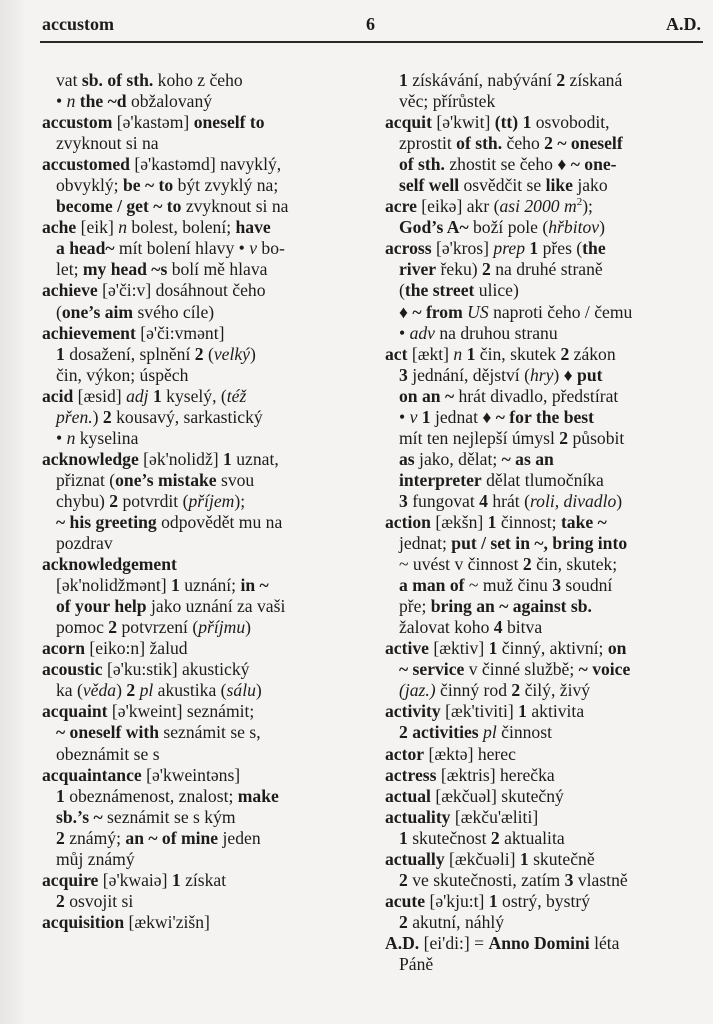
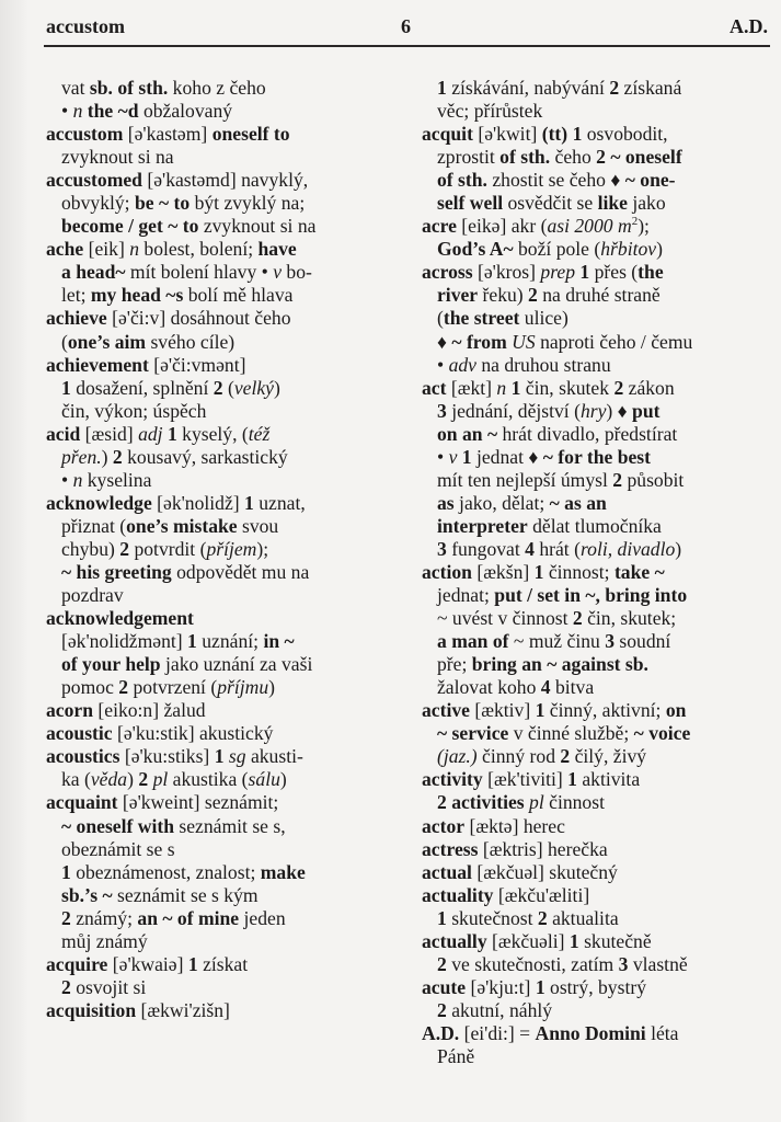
  accustom
  6
  A.D.
  vat sb. of sth. koho z čeho
  • n the ~d obžalovaný
  accustom [ə'kastəm] oneself to
  zvyknout si na
  accustomed [ə'kastəmd] navyklý,
  obvyklý; be ~ to být zvyklý na;
  become / get ~ to zvyknout si na
  ache [eik] n bolest, bolení; have
  a head~ mít bolení hlavy • v bo-
  let; my head ~s bolí mě hlava
  achieve [ə'či:v] dosáhnout čeho
  (one’s aim svého cíle)
  achievement [ə'či:vmənt]
  1 dosažení, splnění 2 (velký)
  čin, výkon; úspěch
  acid [æsid] adj 1 kyselý, (též
  přen.) 2 kousavý, sarkastický
  • n kyselina
  acknowledge [ək'nolidž] 1 uznat,
  přiznat (one’s mistake svou
  chybu) 2 potvrdit (příjem);
  ~ his greeting odpovědět mu na
  pozdrav
  acknowledgement
  [ək'nolidžmənt] 1 uznání; in ~
  of your help jako uznání za vaši
  pomoc 2 potvrzení (příjmu)
  acorn [eiko:n] žalud
  acoustic [ə'ku:stik] akustický
+ acoustics [ə'ku:stiks] 1 sg akusti-
  ka (věda) 2 pl akustika (sálu)
  acquaint [ə'kweint] seznámit;
  ~ oneself with seznámit se s,
  obeznámit se s
- acquaintance [ə'kweintəns]
  1 obeznámenost, znalost; make
  sb.’s ~ seznámit se s kým
  2 známý; an ~ of mine jeden
  můj známý
  acquire [ə'kwaiə] 1 získat
  2 osvojit si
  acquisition [ækwi'zišn]
  1 získávání, nabývání 2 získaná
  věc; přírůstek
  acquit [ə'kwit] (tt) 1 osvobodit,
  zprostit of sth. čeho 2 ~ oneself
  of sth. zhostit se čeho ♦ ~ one-
  self well osvědčit se like jako
  acre [eikə] akr (asi 2000 m2);
  God’s A~ boží pole (hřbitov)
  across [ə'kros] prep 1 přes (the
  river řeku) 2 na druhé straně
  (the street ulice)
  ♦ ~ from US naproti čeho / čemu
  • adv na druhou stranu
  act [ækt] n 1 čin, skutek 2 zákon
  3 jednání, dějství (hry) ♦ put
  on an ~ hrát divadlo, předstírat
  • v 1 jednat ♦ ~ for the best
  mít ten nejlepší úmysl 2 působit
  as jako, dělat; ~ as an
  interpreter dělat tlumočníka
  3 fungovat 4 hrát (roli, divadlo)
  action [ækšn] 1 činnost; take ~
  jednat; put / set in ~, bring into
  ~ uvést v činnost 2 čin, skutek;
  a man of ~ muž činu 3 soudní
  pře; bring an ~ against sb.
  žalovat koho 4 bitva
  active [æktiv] 1 činný, aktivní; on
  ~ service v činné službě; ~ voice
  (jaz.) činný rod 2 čilý, živý
  activity [æk'tiviti] 1 aktivita
  2 activities pl činnost
  actor [æktə] herec
  actress [æktris] herečka
  actual [ækčuəl] skutečný
  actuality [ækču'æliti]
  1 skutečnost 2 aktualita
  actually [ækčuəli] 1 skutečně
  2 ve skutečnosti, zatím 3 vlastně
  acute [ə'kju:t] 1 ostrý, bystrý
  2 akutní, náhlý
  A.D. [ei'di:] = Anno Domini léta
  Páně
